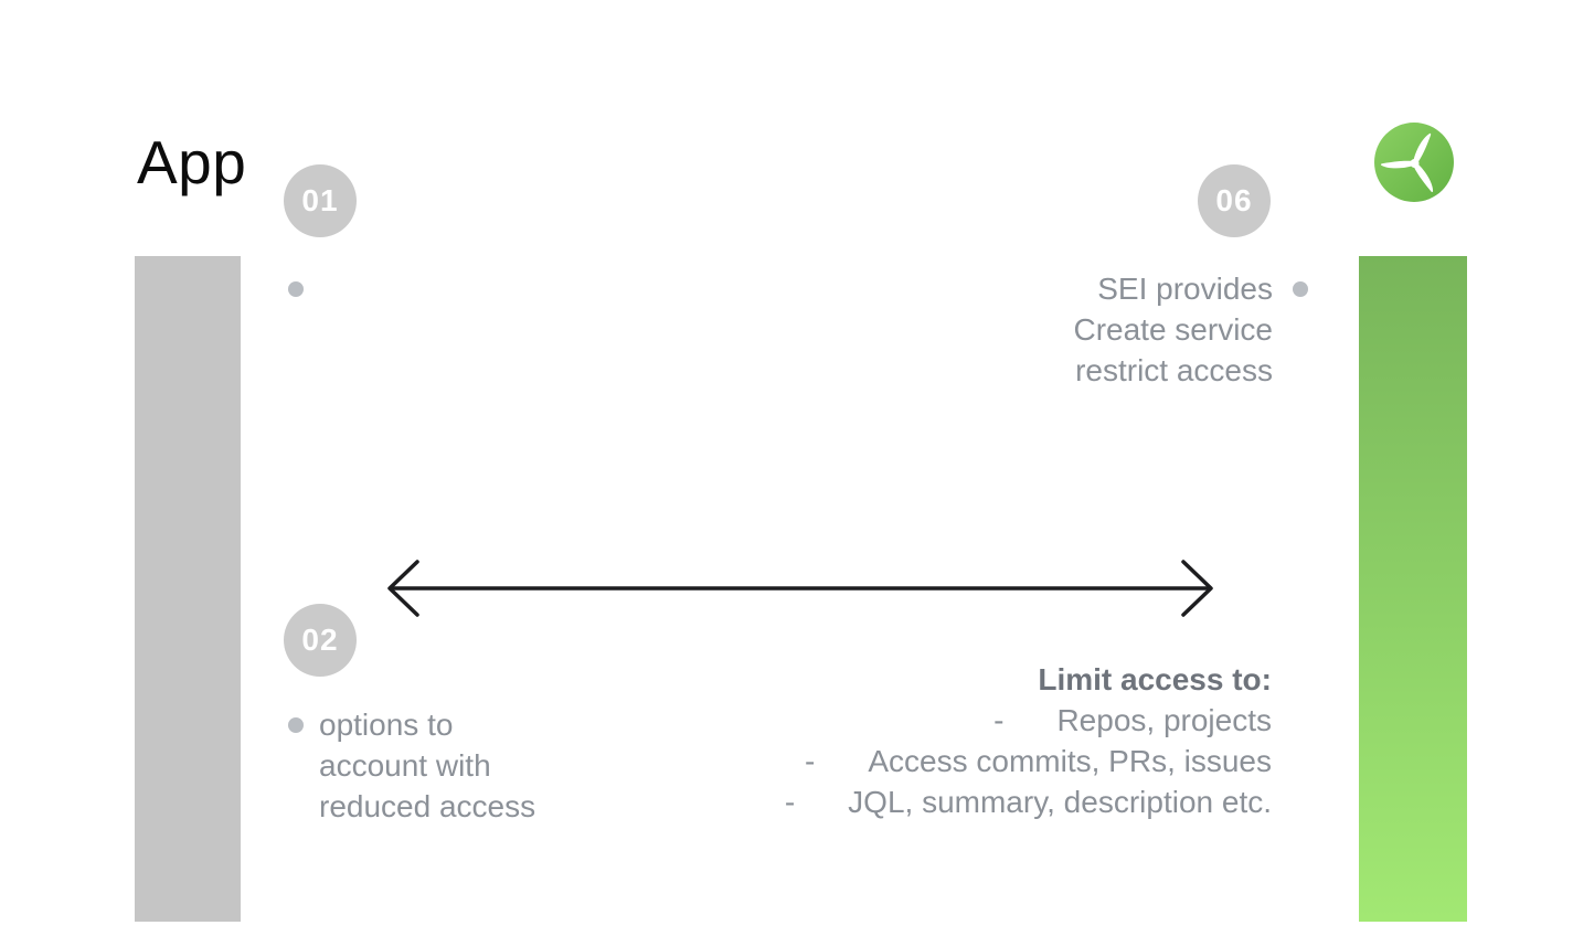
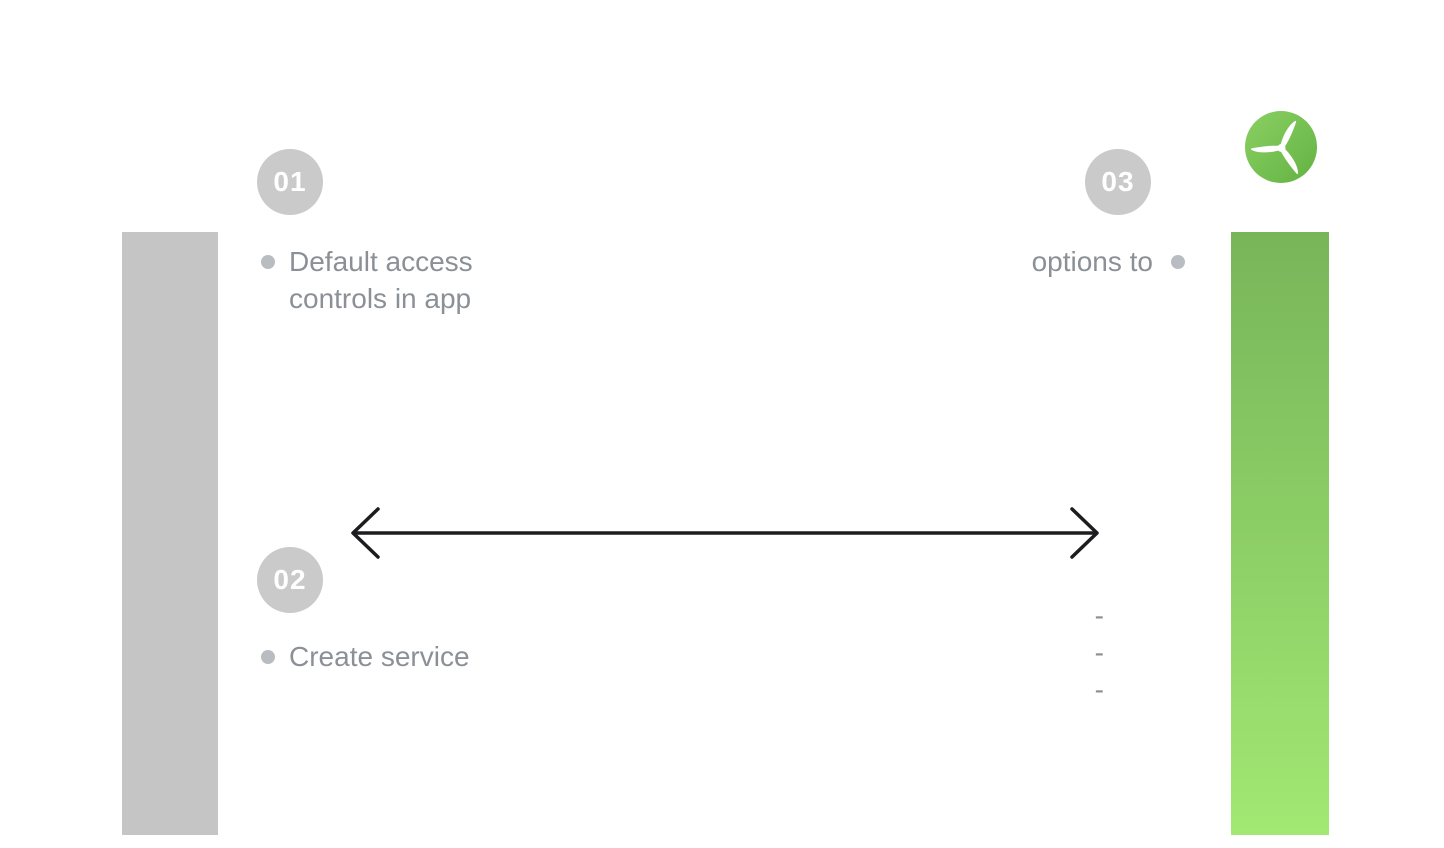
- App
  01
  02
- 06
+ 03
+ Default access
+ controls in app
- options to
+ Create service
- account with
- reduced access
- SEI provides
- Create service
+ options to
- restrict access
- Limit access to:
  -
- Repos, projects
  -
- Access commits, PRs, issues
  -
- JQL, summary, description etc.
